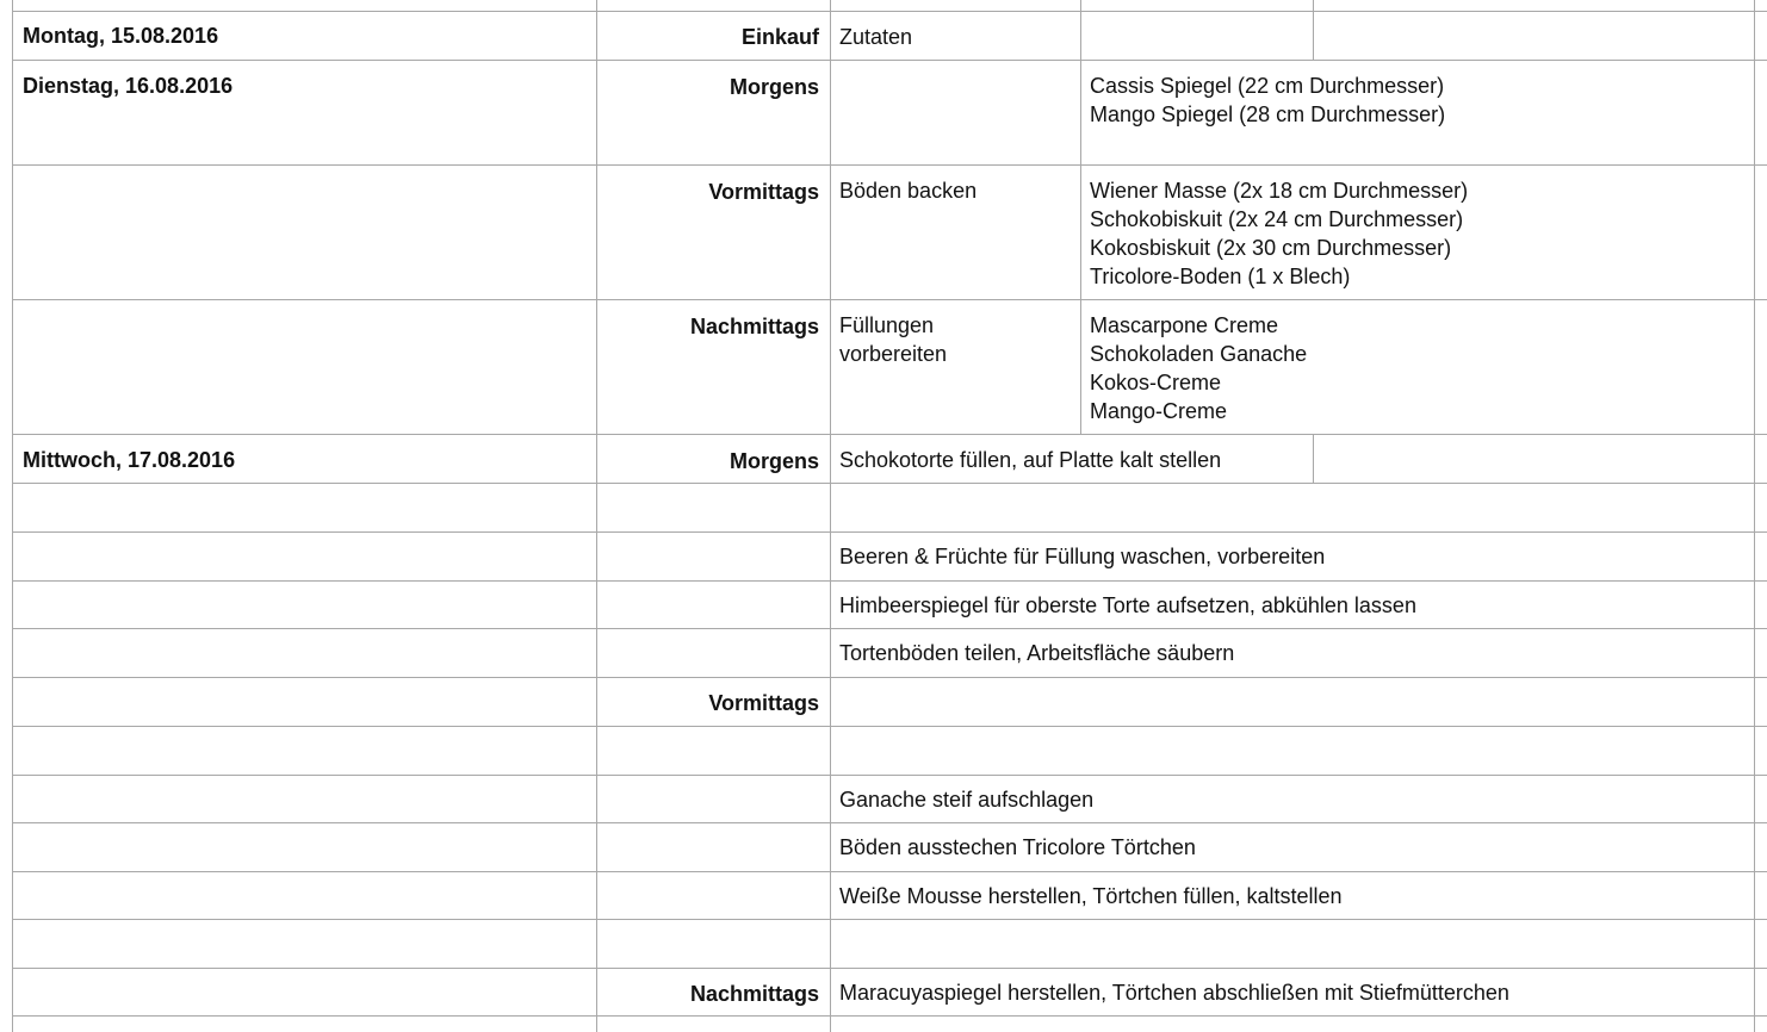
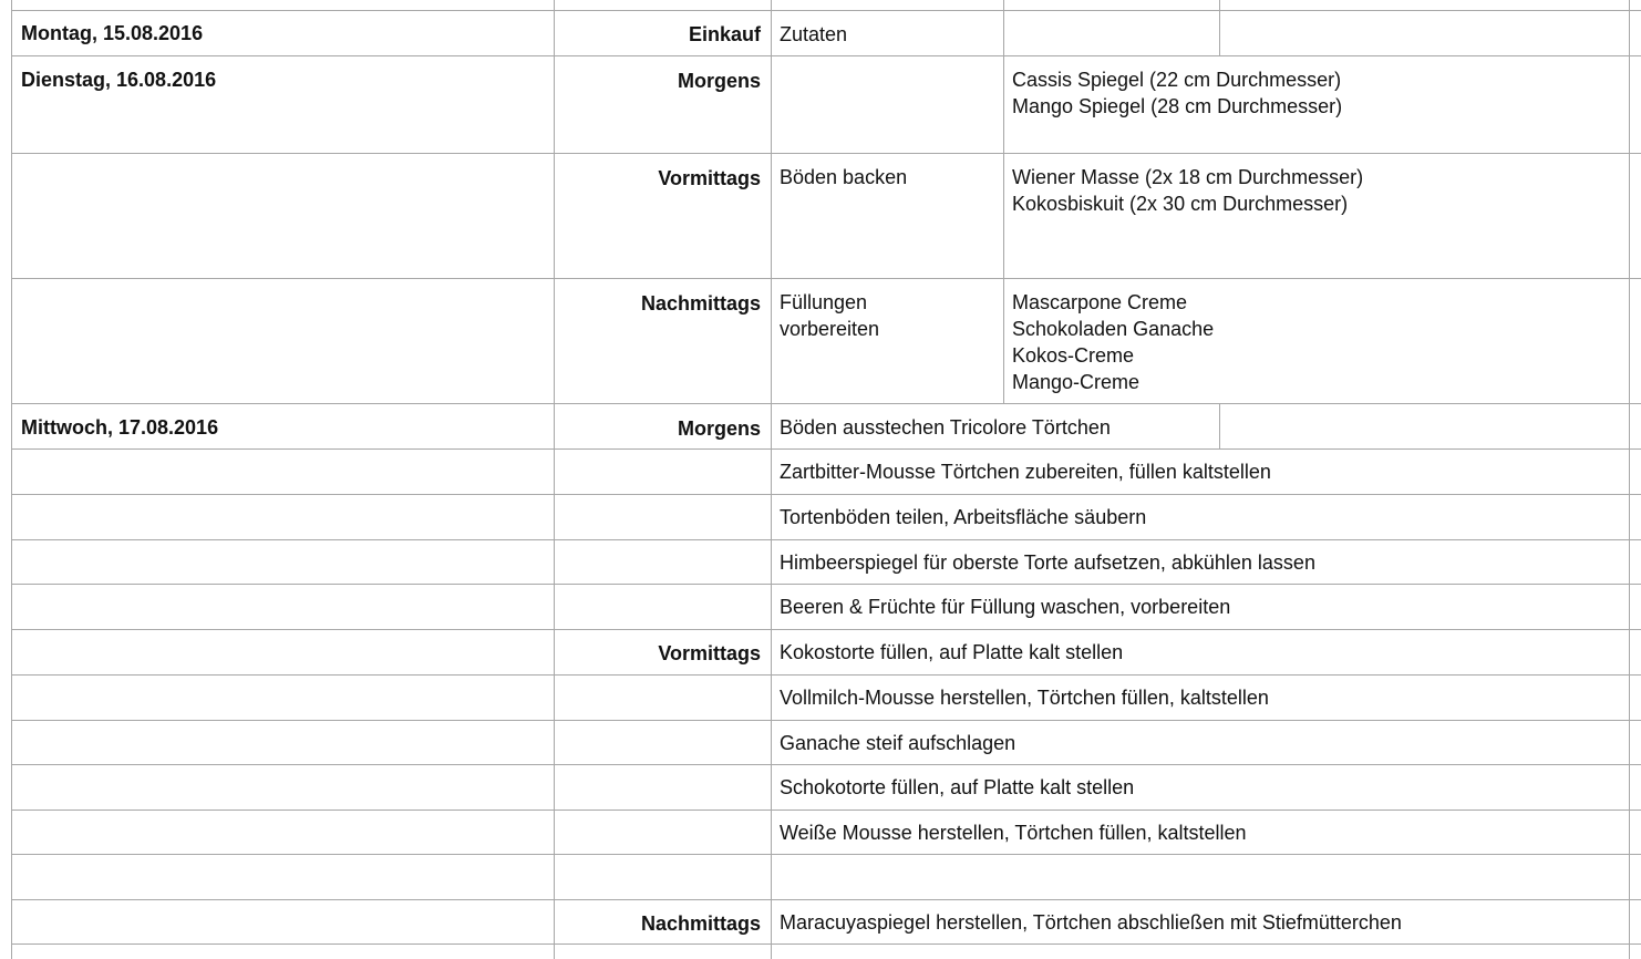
  Montag, 15.08.2016
  Einkauf
  Zutaten
  Dienstag, 16.08.2016
  Morgens
  Cassis Spiegel (22 cm Durchmesser)
  Mango Spiegel (28 cm Durchmesser)
  Vormittags
  Böden backen
  Wiener Masse (2x 18 cm Durchmesser)
- Schokobiskuit (2x 24 cm Durchmesser)
  Kokosbiskuit (2x 30 cm Durchmesser)
- Tricolore-Boden (1 x Blech)
  Nachmittags
  Füllungen
  vorbereiten
  Mascarpone Creme
  Schokoladen Ganache
  Kokos-Creme
  Mango-Creme
  Mittwoch, 17.08.2016
  Morgens
- Schokotorte füllen, auf Platte kalt stellen
+ Böden ausstechen Tricolore Törtchen
+ Zartbitter-Mousse Törtchen zubereiten, füllen kaltstellen
- Beeren & Früchte für Füllung waschen, vorbereiten
+ Tortenböden teilen, Arbeitsfläche säubern
  Himbeerspiegel für oberste Torte aufsetzen, abkühlen lassen
- Tortenböden teilen, Arbeitsfläche säubern
+ Beeren & Früchte für Füllung waschen, vorbereiten
  Vormittags
+ Kokostorte füllen, auf Platte kalt stellen
+ Vollmilch-Mousse herstellen, Törtchen füllen, kaltstellen
  Ganache steif aufschlagen
- Böden ausstechen Tricolore Törtchen
+ Schokotorte füllen, auf Platte kalt stellen
  Weiße Mousse herstellen, Törtchen füllen, kaltstellen
  Nachmittags
  Maracuyaspiegel herstellen, Törtchen abschließen mit Stiefmütterchen
